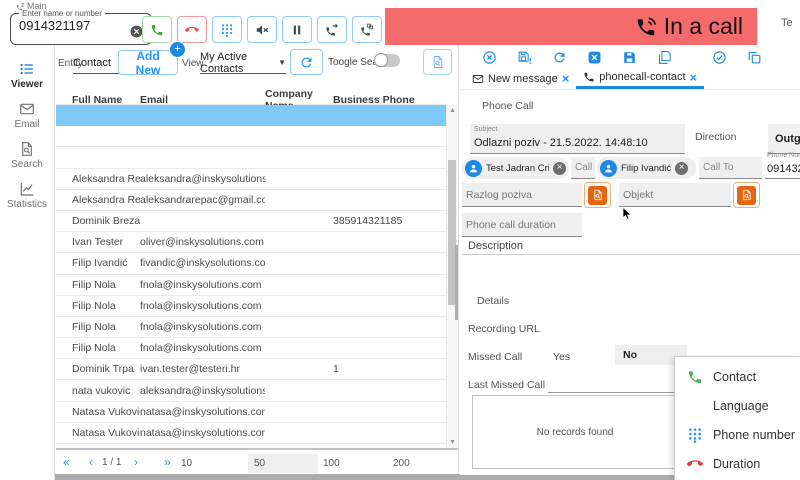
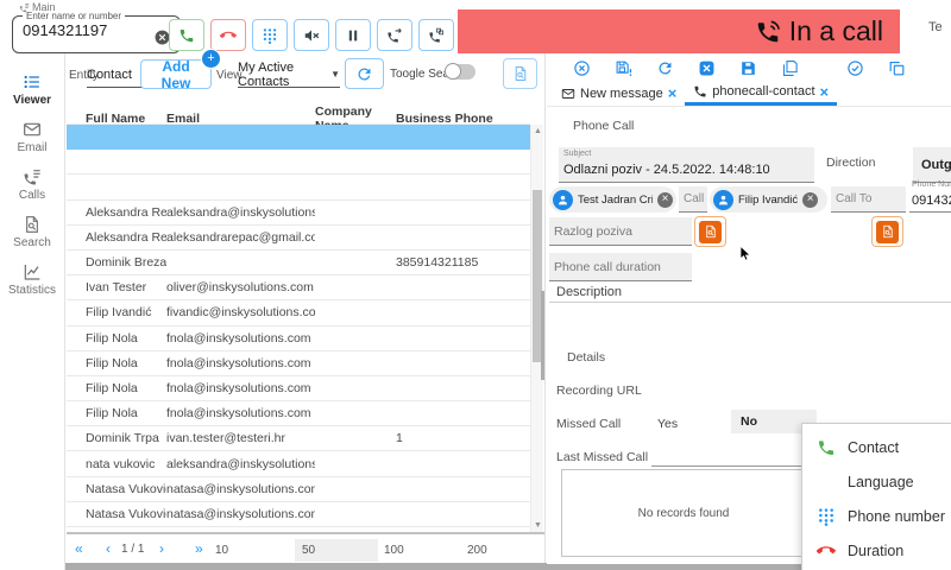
  Main
  Enter name or number
  0914321197
  In a call
  Te
  Viewer
  Email
+ Calls
  Search
  Statistics
  Entity
  Contact
  Add New
  +
  View
  My Active Contacts
  ▼
  Full Name
  Email
  Business Phone
  Aleksandra Re
  aleksandra@inskysolutions
  Aleksandra Re
  aleksandrarepac@gmail.co
  Dominik Breza
  385914321185
  Ivan Tester
  oliver@inskysolutions.com
  Filip Ivandić
  fivandic@inskysolutions.co
  Filip Nola
  fnola@inskysolutions.com
  Filip Nola
  fnola@inskysolutions.com
  Filip Nola
  fnola@inskysolutions.com
  Filip Nola
  fnola@inskysolutions.com
  Dominik Trpa
  ivan.tester@testeri.hr
  1
  nata vukovic
  aleksandra@inskysolutions
  Natasa Vukovi
  natasa@inskysolutions.co
  Natasa Vukovi
  natasa@inskysolutions.co
  «
  ‹
  ›
  »
  1 / 1
  10
  50
  100
  200
  New message
  ×
  phonecall-contact
  ×
  Phone Call
- Odlazni poziv - 21.5.2022. 14:48:10
+ Odlazni poziv - 24.5.2022. 14:48:10
  Direction
  ×
  Filip Ivandić
  ×
  Call To
  Razlog poziva
- Objekt
  Phone call duration
  Description
  Details
  Recording URL
  Missed Call
  Yes
  No
  Last Missed Call
  No records found
  Contact
  Language
  Phone number
  Duration
